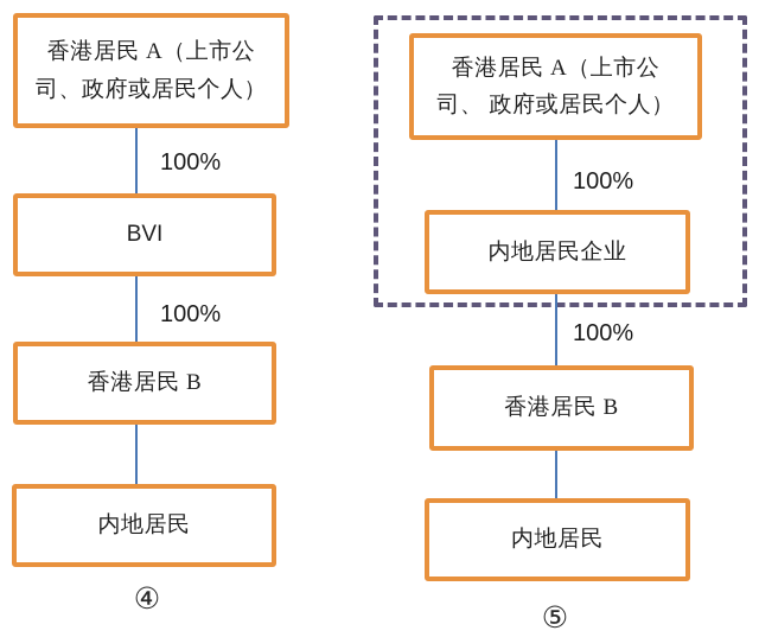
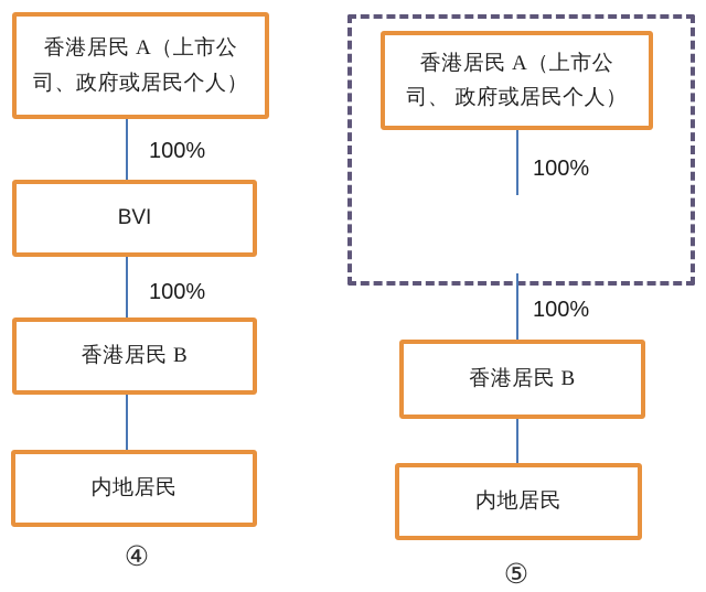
  香港居民 A（上市公
  司、政府或居民个人）
  100%
  BVI
  100%
  香港居民 B
  内地居民
  ④
  香港居民 A（上市公
  司、 政府或居民个人）
  100%
- 内地居民企业
  100%
  香港居民 B
  内地居民
  ⑤
